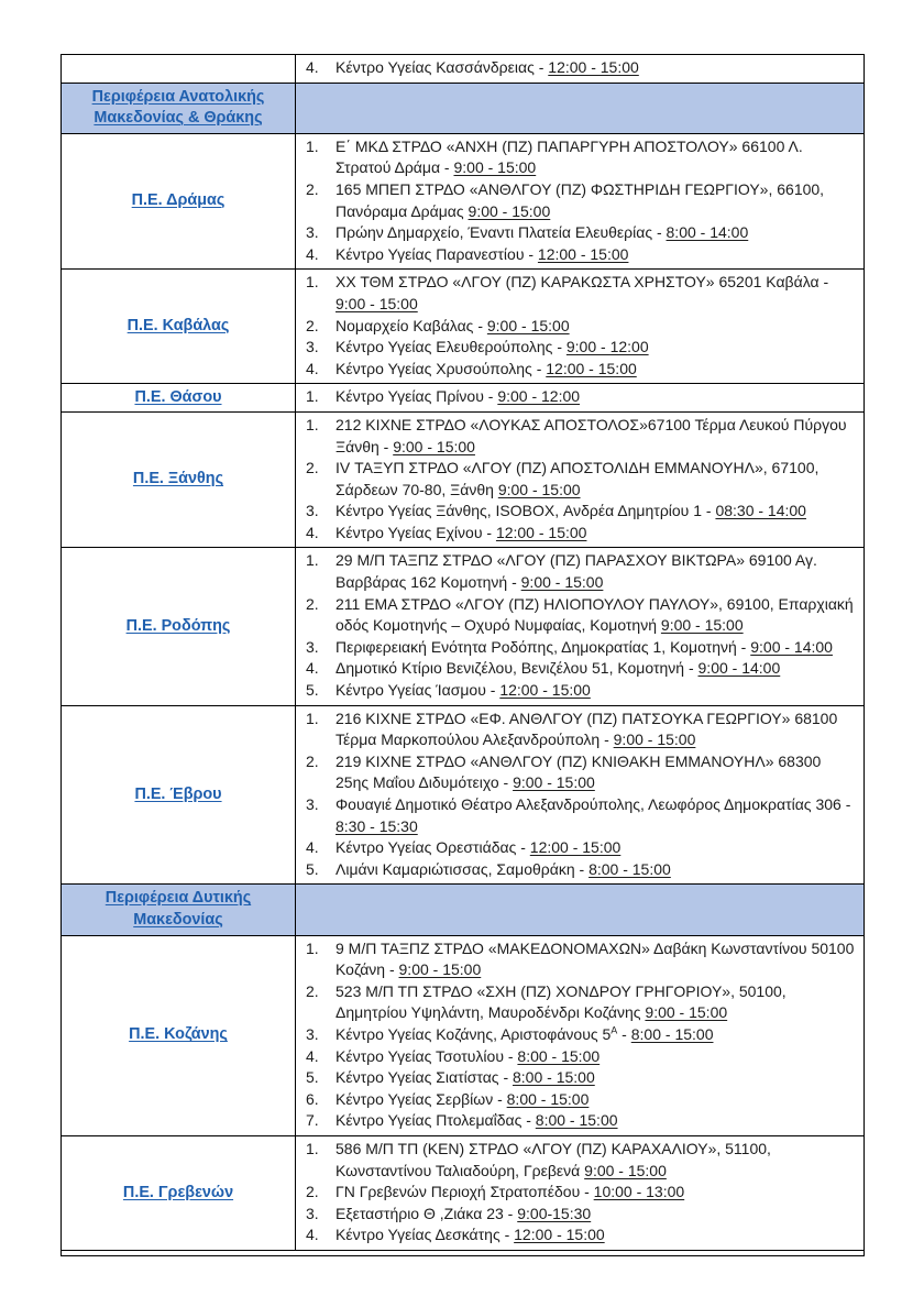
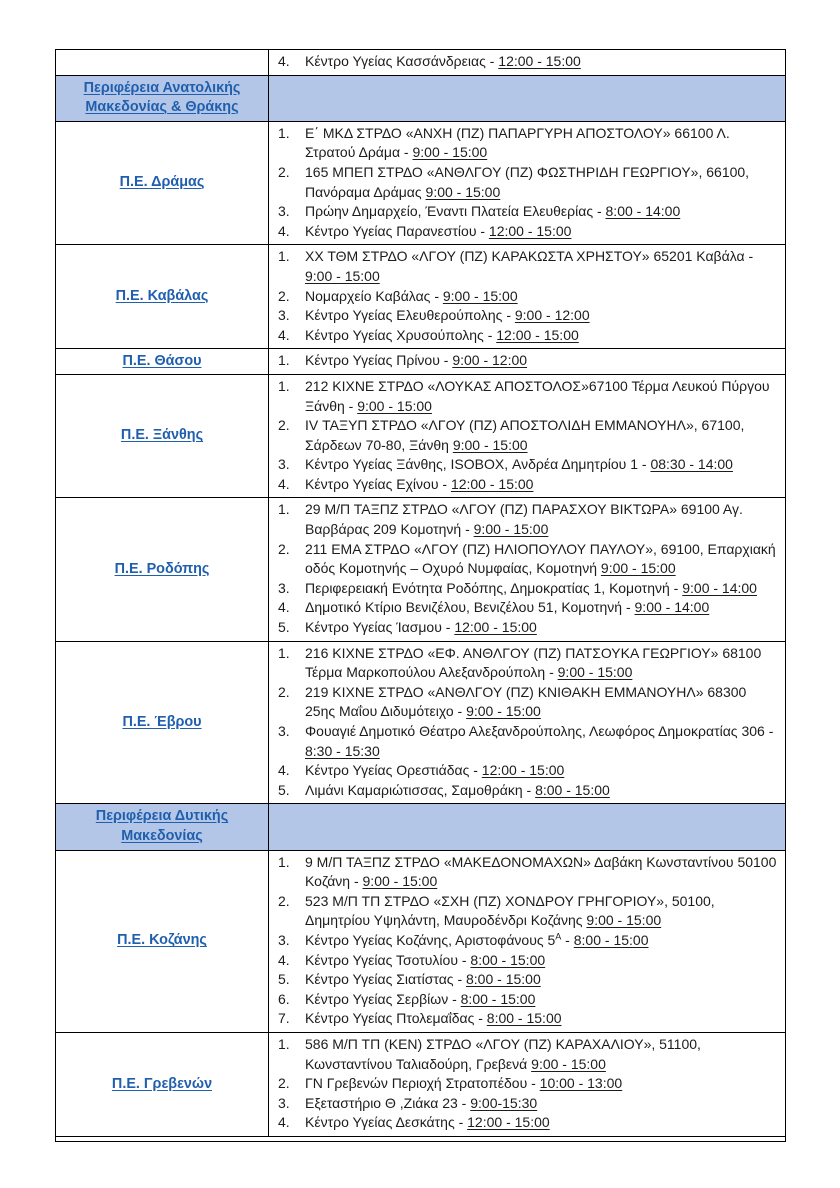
  	4. Κέντρο Υγείας Κασσάνδρειας - 12:00 - 15:00
  Περιφέρεια Ανατολικής Μακεδονίας & Θράκης
  Π.Ε. Δράμας	1. Ε΄ ΜΚΔ ΣΤΡΔΟ «ΑΝΧΗ (ΠΖ) ΠΑΠΑΡΓΥΡΗ ΑΠΟΣΤΟΛΟΥ» 66100 Λ. Στρατού Δράμα - 9:00 - 15:002. 165 ΜΠΕΠ ΣΤΡΔΟ «ΑΝΘΛΓΟΥ (ΠΖ) ΦΩΣΤΗΡΙΔΗ ΓΕΩΡΓΙΟΥ», 66100, Πανόραμα Δράμας 9:00 - 15:003. Πρώην Δημαρχείο, Έναντι Πλατεία Ελευθερίας - 8:00 - 14:004. Κέντρο Υγείας Παρανεστίου - 12:00 - 15:00
  Π.Ε. Καβάλας	1. ΧΧ ΤΘΜ ΣΤΡΔΟ «ΛΓΟΥ (ΠΖ) ΚΑΡΑΚΩΣΤΑ ΧΡΗΣΤΟΥ» 65201 Καβάλα - 9:00 - 15:002. Νομαρχείο Καβάλας - 9:00 - 15:003. Κέντρο Υγείας Ελευθερούπολης - 9:00 - 12:004. Κέντρο Υγείας Χρυσούπολης - 12:00 - 15:00
  Π.Ε. Θάσου	1. Κέντρο Υγείας Πρίνου - 9:00 - 12:00
  Π.Ε. Ξάνθης	1. 212 ΚΙΧΝΕ ΣΤΡΔΟ «ΛΟΥΚΑΣ ΑΠΟΣΤΟΛΟΣ»67100 Τέρμα Λευκού Πύργου Ξάνθη - 9:00 - 15:002. IV ΤΑΞΥΠ ΣΤΡΔΟ «ΛΓΟΥ (ΠΖ) ΑΠΟΣΤΟΛΙΔΗ ΕΜΜΑΝΟΥΗΛ», 67100, Σάρδεων 70-80, Ξάνθη 9:00 - 15:003. Κέντρο Υγείας Ξάνθης, ISOBOX, Ανδρέα Δημητρίου 1 - 08:30 - 14:004. Κέντρο Υγείας Εχίνου - 12:00 - 15:00
- Π.Ε. Ροδόπης	1. 29 Μ/Π ΤΑΞΠΖ ΣΤΡΔΟ «ΛΓΟΥ (ΠΖ) ΠΑΡΑΣΧΟΥ ΒΙΚΤΩΡΑ» 69100 Αγ. Βαρβάρας 162 Κομοτηνή - 9:00 - 15:002. 211 ΕΜΑ ΣΤΡΔΟ «ΛΓΟΥ (ΠΖ) ΗΛΙΟΠΟΥΛΟΥ ΠΑΥΛΟΥ», 69100, Επαρχιακή οδός Κομοτηνής – Οχυρό Νυμφαίας, Κομοτηνή 9:00 - 15:003. Περιφερειακή Ενότητα Ροδόπης, Δημοκρατίας 1, Κομοτηνή - 9:00 - 14:004. Δημοτικό Κτίριο Βενιζέλου, Βενιζέλου 51, Κομοτηνή - 9:00 - 14:005. Κέντρο Υγείας Ίασμου - 12:00 - 15:00
+ Π.Ε. Ροδόπης	1. 29 Μ/Π ΤΑΞΠΖ ΣΤΡΔΟ «ΛΓΟΥ (ΠΖ) ΠΑΡΑΣΧΟΥ ΒΙΚΤΩΡΑ» 69100 Αγ. Βαρβάρας 209 Κομοτηνή - 9:00 - 15:002. 211 ΕΜΑ ΣΤΡΔΟ «ΛΓΟΥ (ΠΖ) ΗΛΙΟΠΟΥΛΟΥ ΠΑΥΛΟΥ», 69100, Επαρχιακή οδός Κομοτηνής – Οχυρό Νυμφαίας, Κομοτηνή 9:00 - 15:003. Περιφερειακή Ενότητα Ροδόπης, Δημοκρατίας 1, Κομοτηνή - 9:00 - 14:004. Δημοτικό Κτίριο Βενιζέλου, Βενιζέλου 51, Κομοτηνή - 9:00 - 14:005. Κέντρο Υγείας Ίασμου - 12:00 - 15:00
  Π.Ε. Έβρου	1. 216 ΚΙΧΝΕ ΣΤΡΔΟ «ΕΦ. ΑΝΘΛΓΟΥ (ΠΖ) ΠΑΤΣΟΥΚΑ ΓΕΩΡΓΙΟΥ» 68100 Τέρμα Μαρκοπούλου Αλεξανδρούπολη - 9:00 - 15:002. 219 ΚΙΧΝΕ ΣΤΡΔΟ «ΑΝΘΛΓΟΥ (ΠΖ) ΚΝΙΘΑΚΗ ΕΜΜΑΝΟΥΗΛ» 68300 25ης Μαΐου Διδυμότειχο - 9:00 - 15:003. Φουαγιέ Δημοτικό Θέατρο Αλεξανδρούπολης, Λεωφόρος Δημοκρατίας 306 - 8:30 - 15:304. Κέντρο Υγείας Ορεστιάδας - 12:00 - 15:005. Λιμάνι Καμαριώτισσας, Σαμοθράκη - 8:00 - 15:00
  Περιφέρεια Δυτικής Μακεδονίας
  Π.Ε. Κοζάνης	1. 9 Μ/Π ΤΑΞΠΖ ΣΤΡΔΟ «ΜΑΚΕΔΟΝΟΜΑΧΩΝ» Δαβάκη Κωνσταντίνου 50100 Κοζάνη - 9:00 - 15:002. 523 Μ/Π ΤΠ ΣΤΡΔΟ «ΣΧΗ (ΠΖ) ΧΟΝΔΡΟΥ ΓΡΗΓΟΡΙΟΥ», 50100, Δημητρίου Υψηλάντη, Μαυροδένδρι Κοζάνης 9:00 - 15:003. Κέντρο Υγείας Κοζάνης, Αριστοφάνους 5Α - 8:00 - 15:004. Κέντρο Υγείας Τσοτυλίου - 8:00 - 15:005. Κέντρο Υγείας Σιατίστας - 8:00 - 15:006. Κέντρο Υγείας Σερβίων - 8:00 - 15:007. Κέντρο Υγείας Πτολεμαΐδας - 8:00 - 15:00
  Π.Ε. Γρεβενών	1. 586 Μ/Π ΤΠ (ΚΕΝ) ΣΤΡΔΟ «ΛΓΟΥ (ΠΖ) ΚΑΡΑΧΑΛΙΟΥ», 51100, Κωνσταντίνου Ταλιαδούρη, Γρεβενά 9:00 - 15:002. ΓΝ Γρεβενών Περιοχή Στρατοπέδου - 10:00 - 13:003. Εξεταστήριο Θ ,Ζιάκα 23 - 9:00-15:304. Κέντρο Υγείας Δεσκάτης - 12:00 - 15:00
